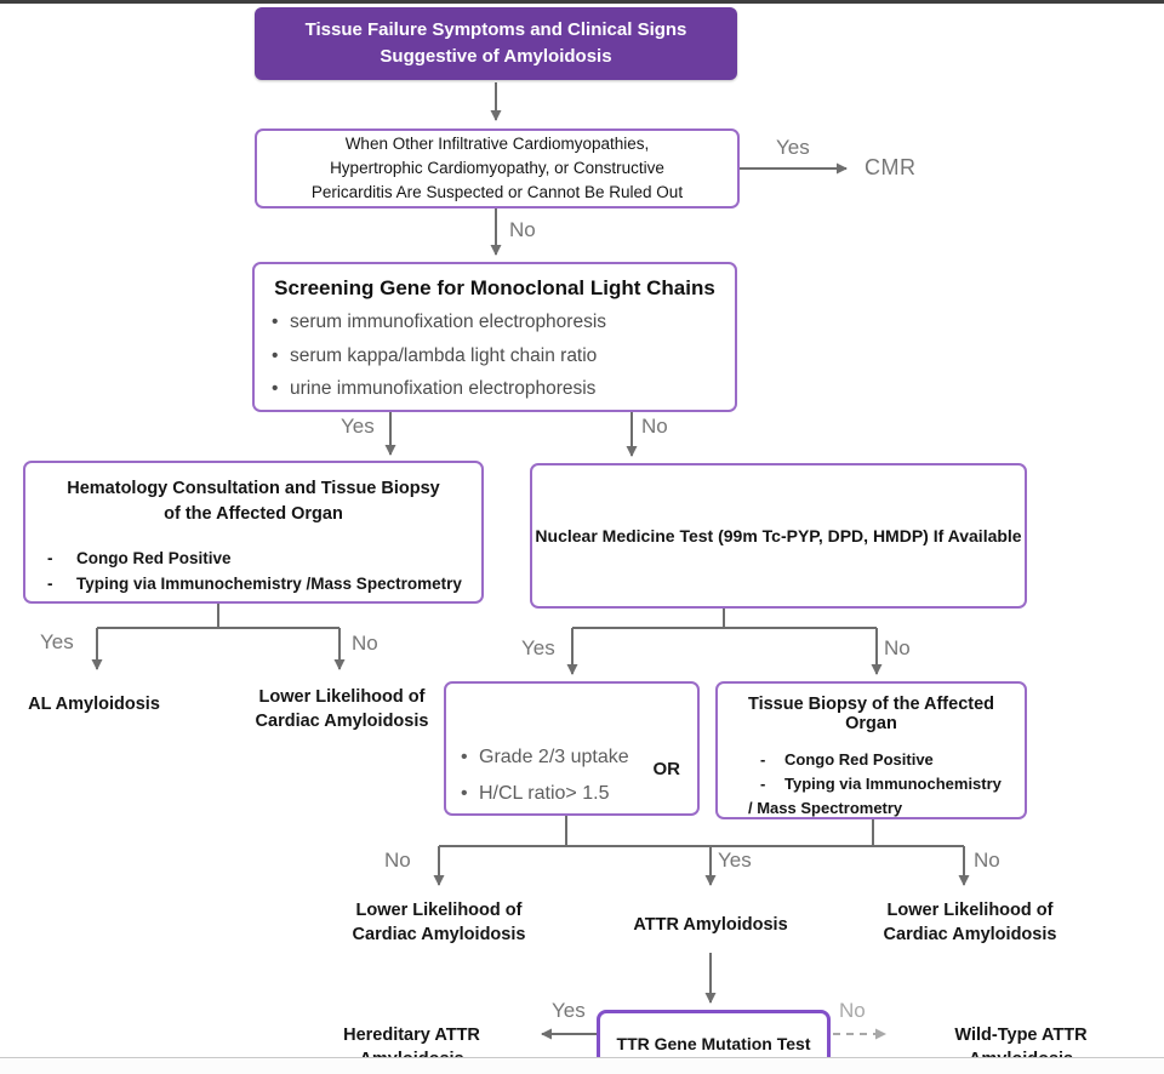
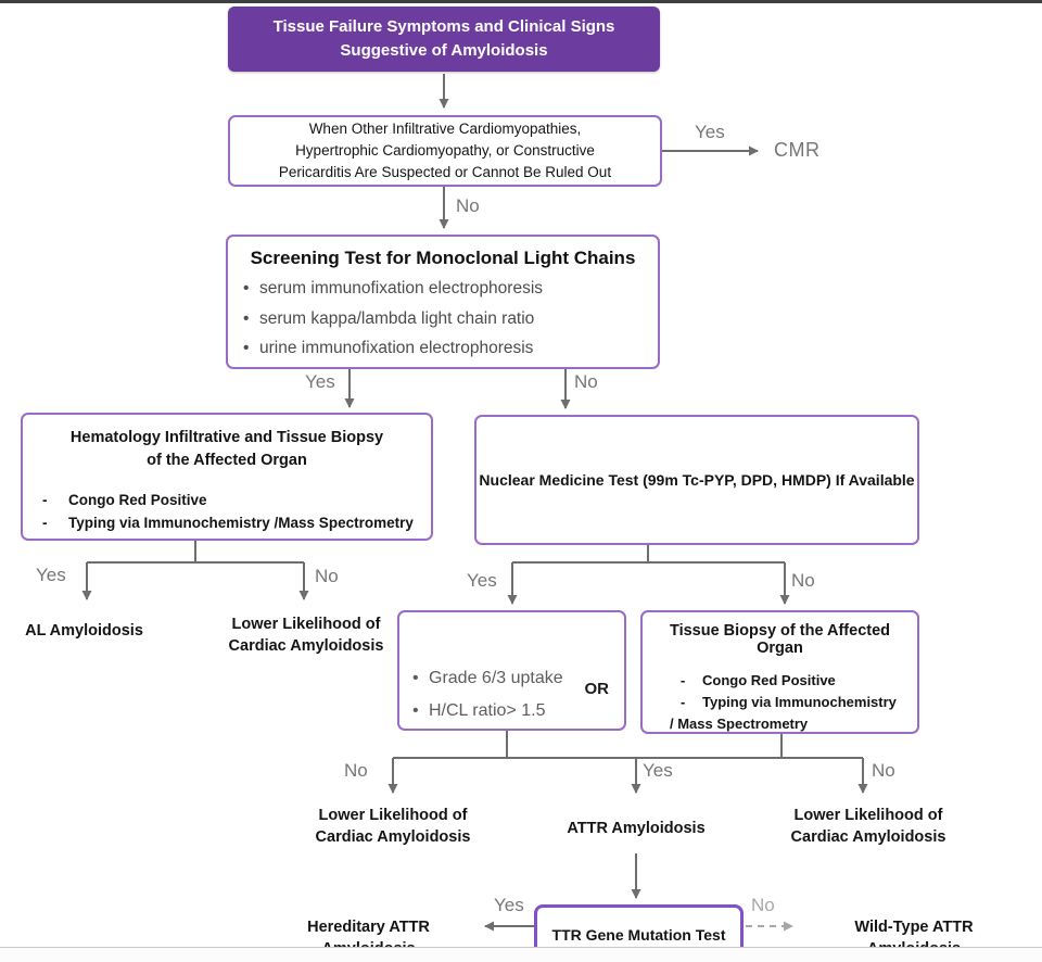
  Tissue Failure Symptoms and Clinical Signs
  Suggestive of Amyloidosis
  When Other Infiltrative Cardiomyopathies,
  Hypertrophic Cardiomyopathy, or Constructive
  Pericarditis Are Suspected or Cannot Be Ruled Out
- Screening Gene for Monoclonal Light Chains
+ Screening Test for Monoclonal Light Chains
  •
  serum immunofixation electrophoresis
  •
  serum kappa/lambda light chain ratio
  •
  urine immunofixation electrophoresis
- Hematology Consultation and Tissue Biopsy
+ Hematology Infiltrative and Tissue Biopsy
  of the Affected Organ
  -
  Congo Red Positive
  -
  Typing via Immunochemistry /Mass Spectrometry
  Nuclear Medicine Test (99m Tc-PYP, DPD, HMDP) If Available
  •
- Grade 2/3 uptake
+ Grade 6/3 uptake
  •
  H/CL ratio> 1.5
  OR
  Tissue Biopsy of the Affected Organ
  -
  Congo Red Positive
  -
  Typing via Immunochemistry
  / Mass Spectrometry
  TTR Gene Mutation Test
  Yes
  CMR
  No
  Yes
  No
  Yes
  No
  Yes
  No
  No
  Yes
  No
  Yes
  No
  AL Amyloidosis
  Lower Likelihood of
  Cardiac Amyloidosis
  Lower Likelihood of
  Cardiac Amyloidosis
  ATTR Amyloidosis
  Lower Likelihood of
  Cardiac Amyloidosis
